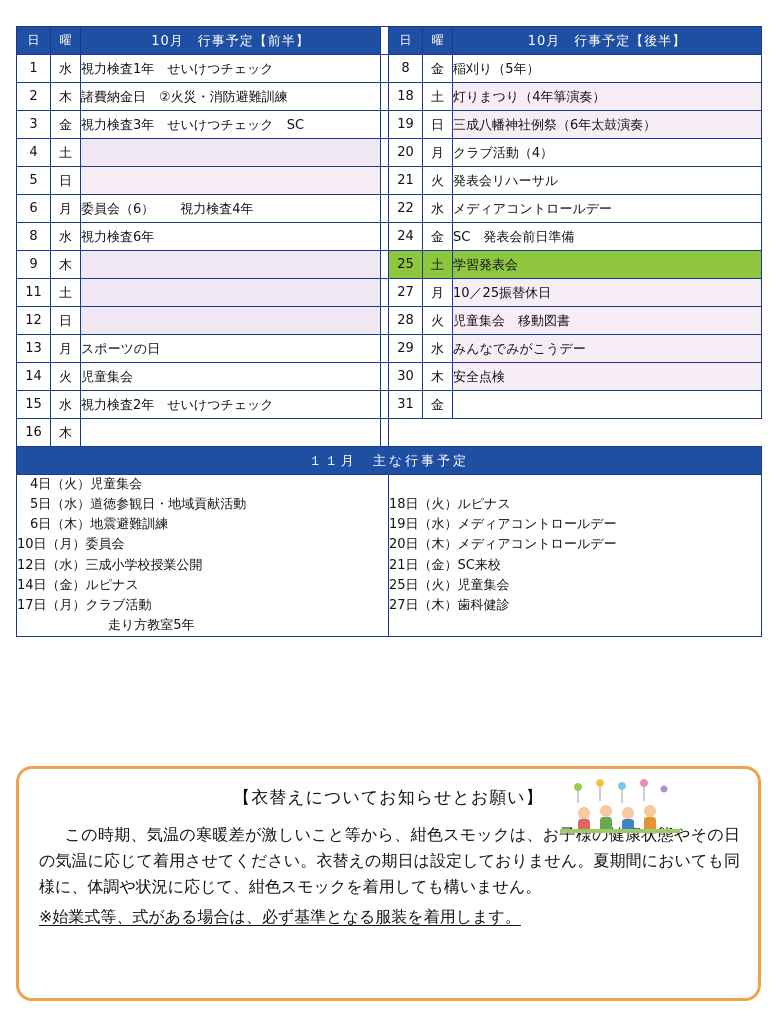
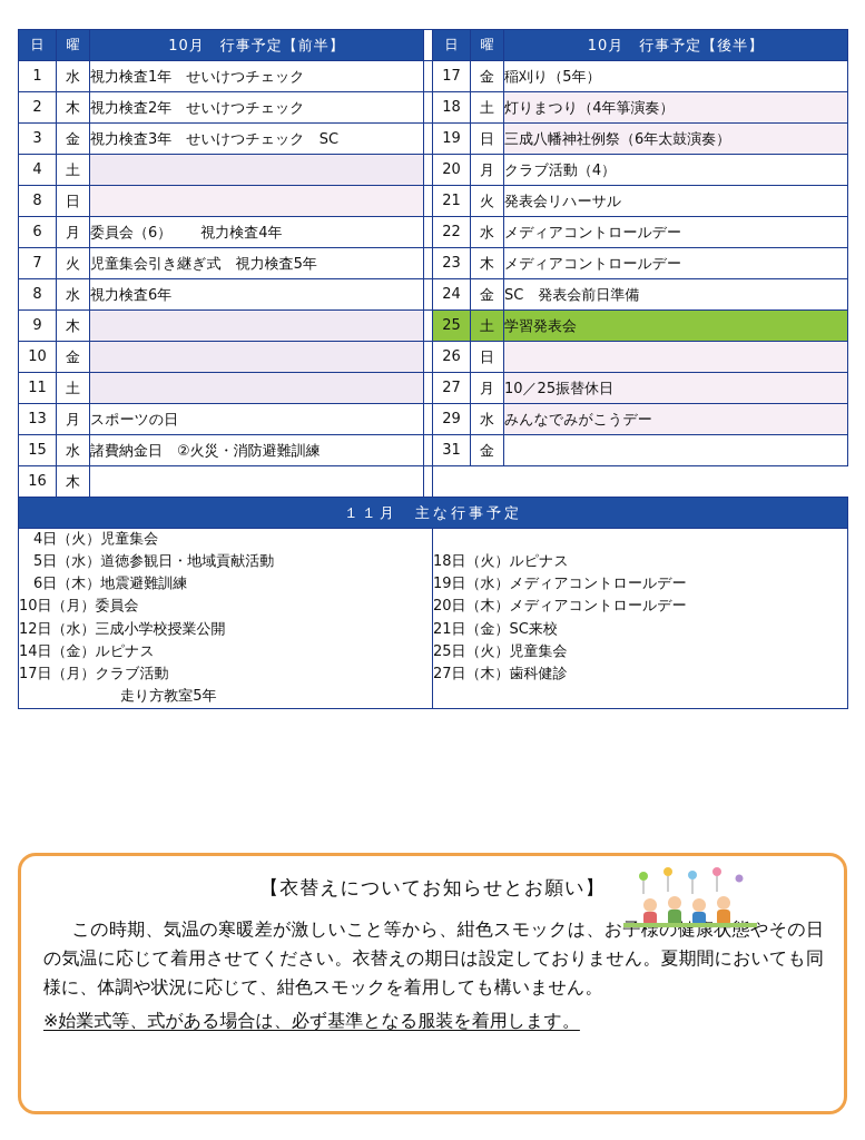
  日	曜	10月 行事予定【前半】		日	曜	10月 行事予定【後半】
- 1	水	視力検査1年 せいけつチェック		8	金	稲刈り（5年）
+ 1	水	視力検査1年 せいけつチェック		17	金	稲刈り（5年）
- 2	木	諸費納金日 ②火災・消防避難訓練		18	土	灯りまつり（4年箏演奏）
+ 2	木	視力検査2年 せいけつチェック		18	土	灯りまつり（4年箏演奏）
  3	金	視力検査3年 せいけつチェック SC		19	日	三成八幡神社例祭（6年太鼓演奏）
  4	土			20	月	クラブ活動（4）
- 5	日			21	火	発表会リハーサル
+ 8	日			21	火	発表会リハーサル
  6	月	委員会（6） 視力検査4年		22	水	メディアコントロールデー
+ 7	火	児童集会引き継ぎ式 視力検査5年		23	木	メディアコントロールデー
  8	水	視力検査6年		24	金	SC 発表会前日準備
  9	木			25	土	学習発表会
+ 10	金			26	日
  11	土			27	月	10／25振替休日
- 12	日			28	火	児童集会 移動図書
  13	月	スポーツの日		29	水	みんなでみがこうデー
- 14	火	児童集会		30	木	安全点検
- 15	水	視力検査2年 せいけつチェック		31	金
+ 15	水	諸費納金日 ②火災・消防避難訓練		31	金
  16	木
  １１月 主な行事予定
  4日（火）児童集会 5日（水）道徳参観日・地域貢献活動 6日（木）地震避難訓練 10日（月）委員会 12日（水）三成小学校授業公開 14日（金）ルピナス 17日（月）クラブ活動 走り方教室5年	18日（火）ルピナス 19日（水）メディアコントロールデー 20日（木）メディアコントロールデー 21日（金）SC来校 25日（火）児童集会 27日（木）歯科健診
  【衣替えについてお知らせとお願い】
  この時期、気温の寒暖差が激しいこと等から、紺色スモックは、お子様の健康状態やその日の気温に応じて着用させてください。衣替えの期日は設定しておりません。夏期間においても同様に、体調や状況に応じて、紺色スモックを着用しても構いません。
  ※始業式等、式がある場合は、必ず基準となる服装を着用します。
